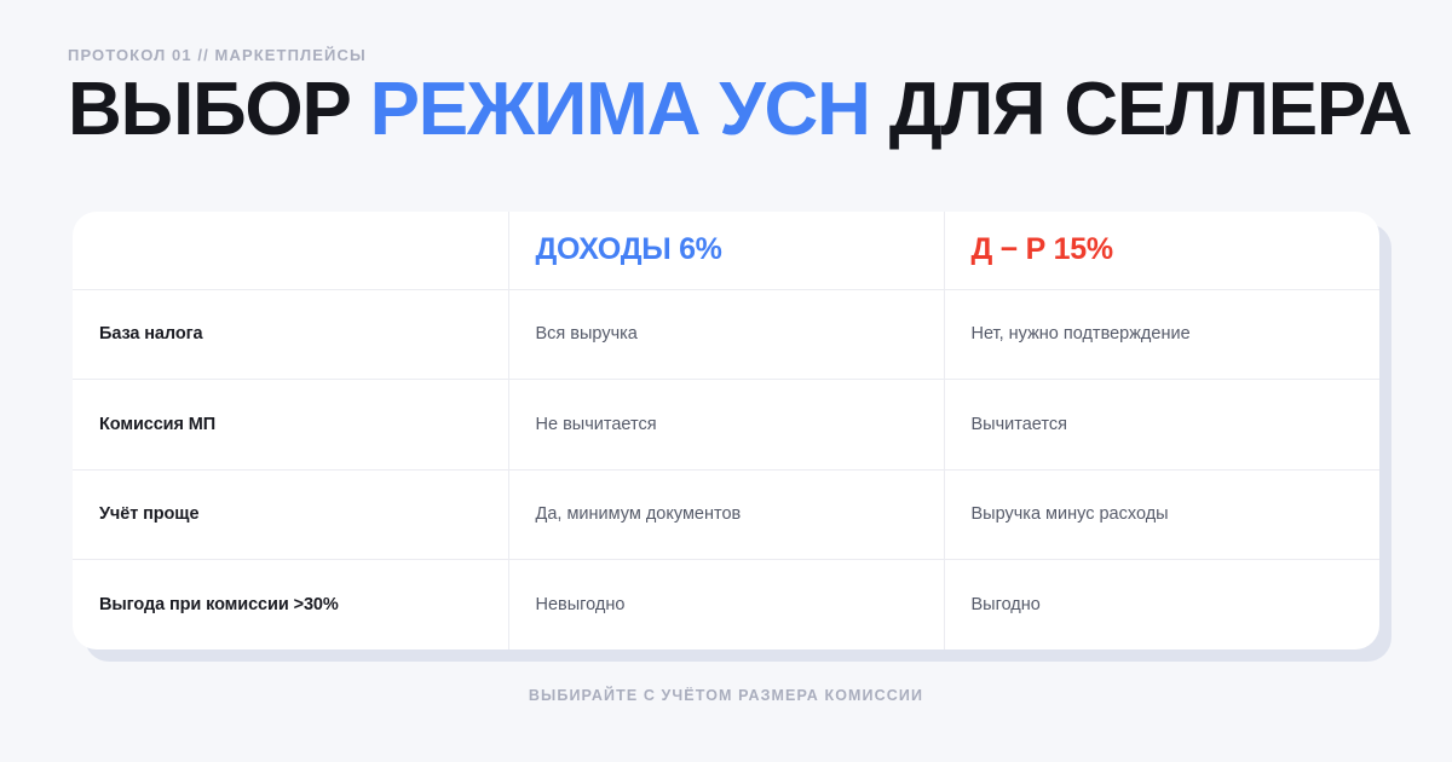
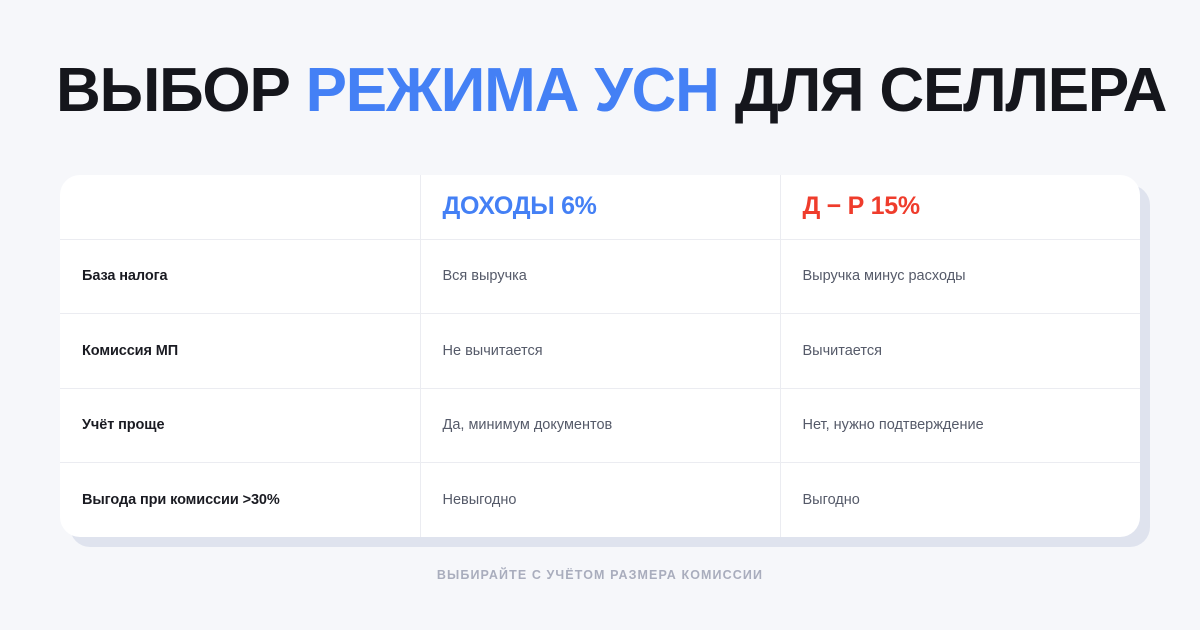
- ПРОТОКОЛ 01 // МАРКЕТПЛЕЙСЫ
  ВЫБОР РЕЖИМА УСН ДЛЯ СЕЛЛЕРА
  	ДОХОДЫ 6%	Д − Р 15%
- База налога	Вся выручка	Нет, нужно подтверждение
+ База налога	Вся выручка	Выручка минус расходы
  Комиссия МП	Не вычитается	Вычитается
- Учёт проще	Да, минимум документов	Выручка минус расходы
+ Учёт проще	Да, минимум документов	Нет, нужно подтверждение
  Выгода при комиссии >30%	Невыгодно	Выгодно
  ВЫБИРАЙТЕ С УЧЁТОМ РАЗМЕРА КОМИССИИ
